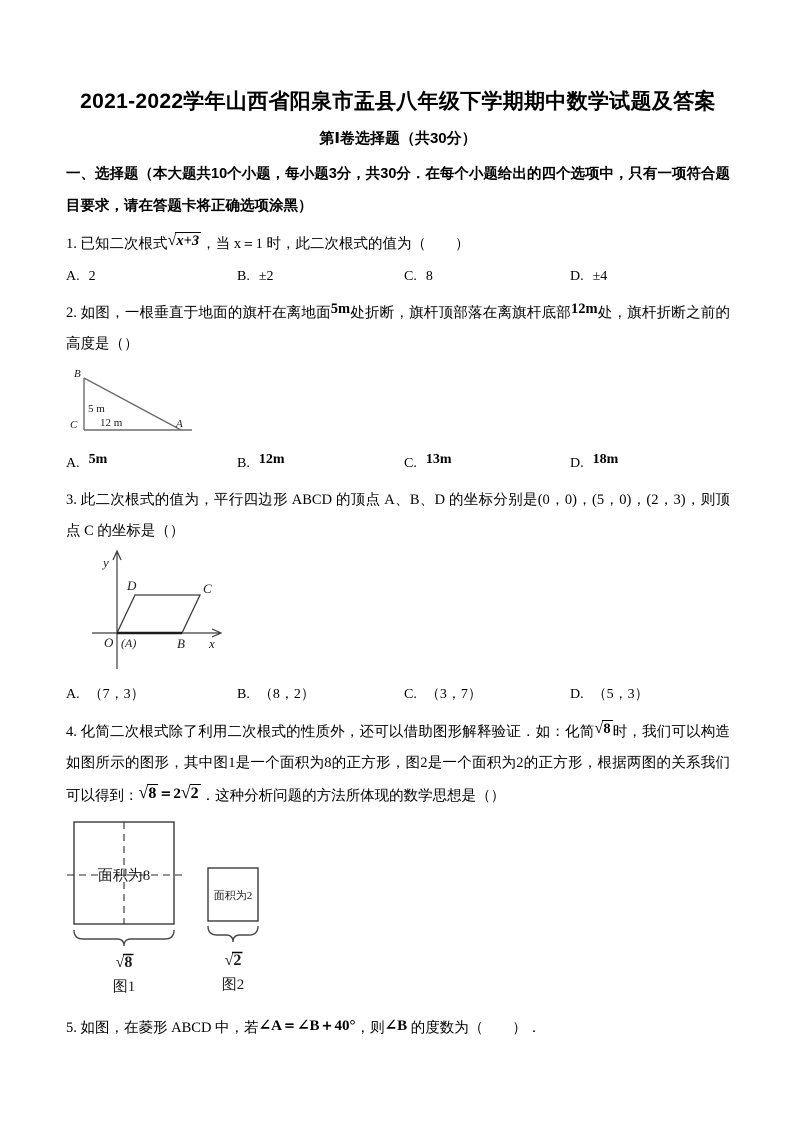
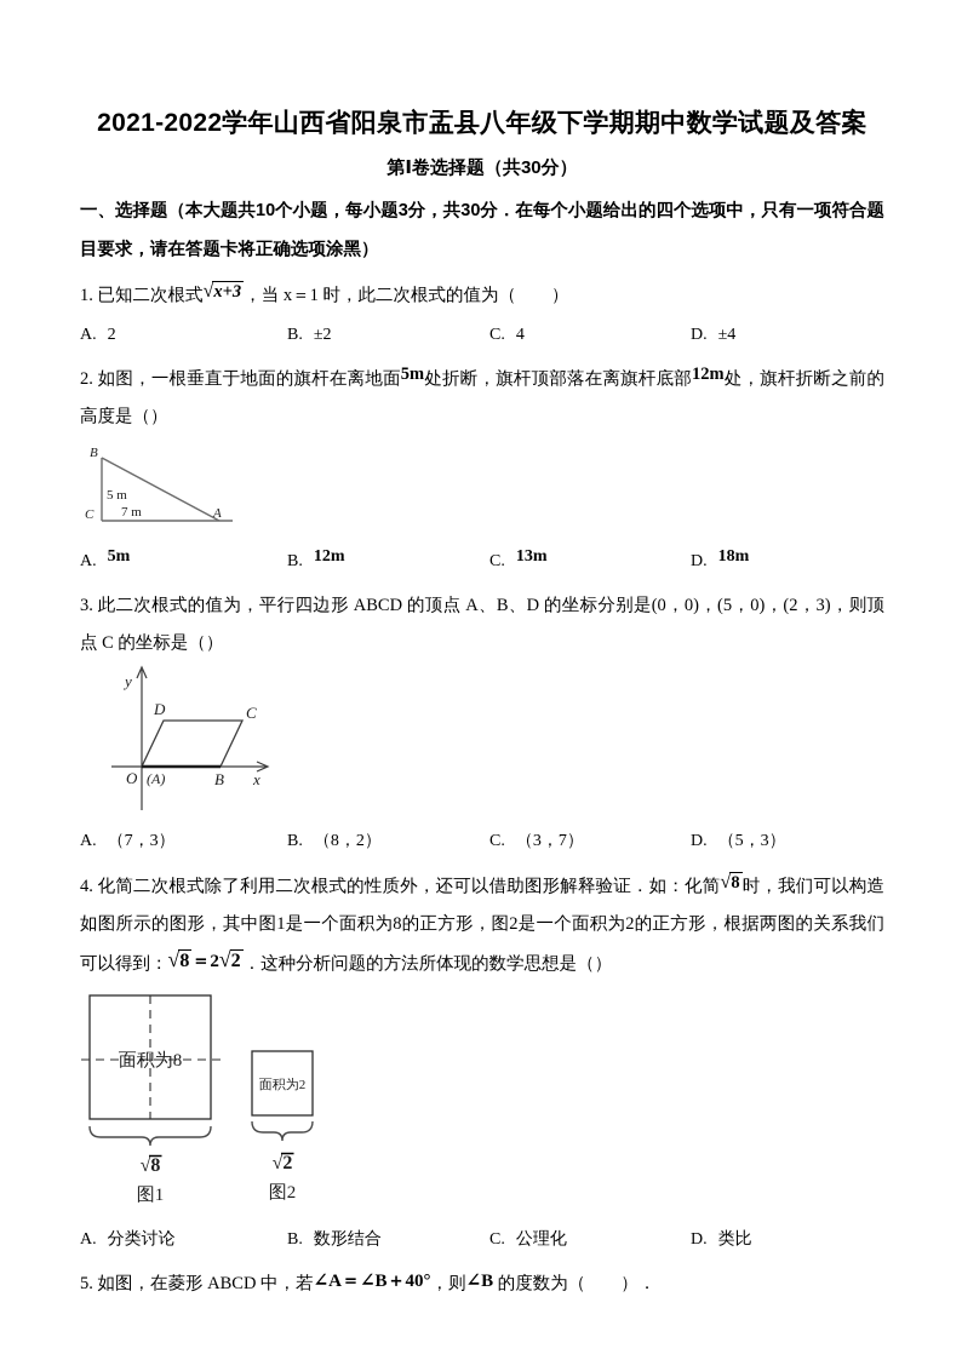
  2021-2022学年山西省阳泉市盂县八年级下学期期中数学试题及答案
  第Ⅰ卷选择题（共30分）
  一、选择题（本大题共10个小题，每小题3分，共30分．在每个小题给出的四个选项中，只有一项符合题目要求，请在答题卡将正确选项涂黑）
  1. 已知二次根式√x+3 ，当 x＝1 时，此二次根式的值为（ ）
  A. 2
  B. ±2
- C. 8
+ C. 4
  D. ±4
  2. 如图，一根垂直于地面的旗杆在离地面5m处折断，旗杆顶部落在离旗杆底部12m处，旗杆折断之前的高度是（）
  B
  5 m
  C
- 12 m
+ 7 m
  A
  A. 5m
  B. 12m
  C. 13m
  D. 18m
  3. 此二次根式的值为，平行四边形 ABCD 的顶点 A、B、D 的坐标分别是(0，0)，(5，0)，(2，3)，则顶点 C 的坐标是（）
  y
  x
  O
  (A)
  D
  C
  B
  A. （7，3）
  B. （8，2）
  C. （3，7）
  D. （5，3）
  4. 化简二次根式除了利用二次根式的性质外，还可以借助图形解释验证．如：化简√8 时，我们可以构造如图所示的图形，其中图1是一个面积为8的正方形，图2是一个面积为2的正方形，根据两图的关系我们可以得到：√8 ＝2√2 ．这种分析问题的方法所体现的数学思想是（）
  面积为8
  √8
  图1
  面积为2
  √2
  图2
+ A. 分类讨论
+ B. 数形结合
+ C. 公理化
+ D. 类比
  5. 如图，在菱形 ABCD 中，若∠A＝∠B＋40°，则∠B 的度数为（ ）．
